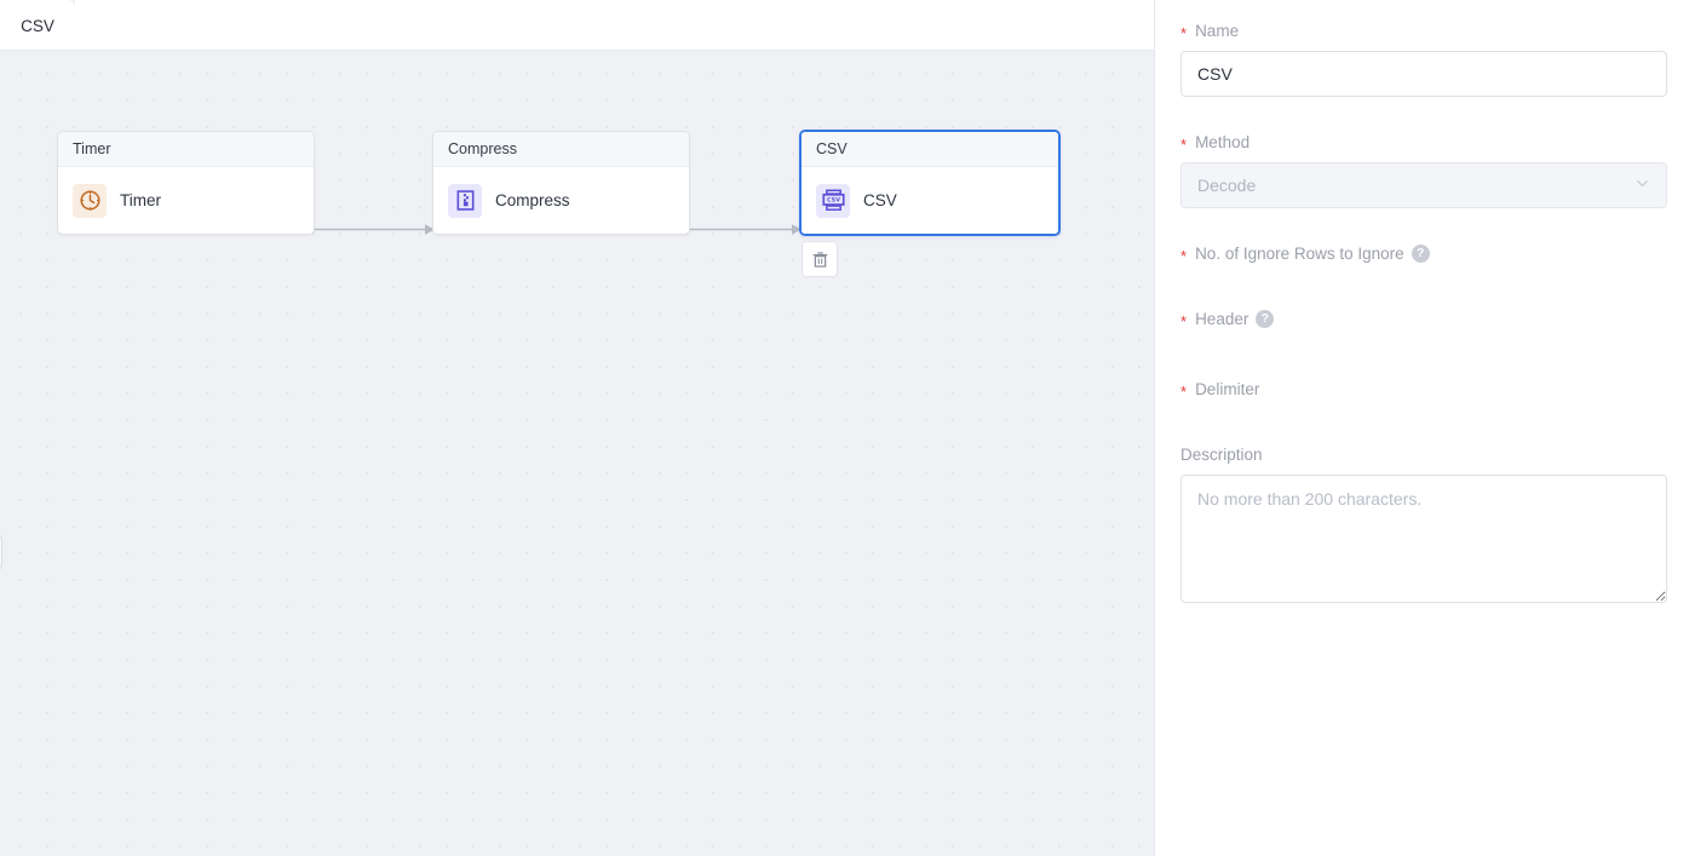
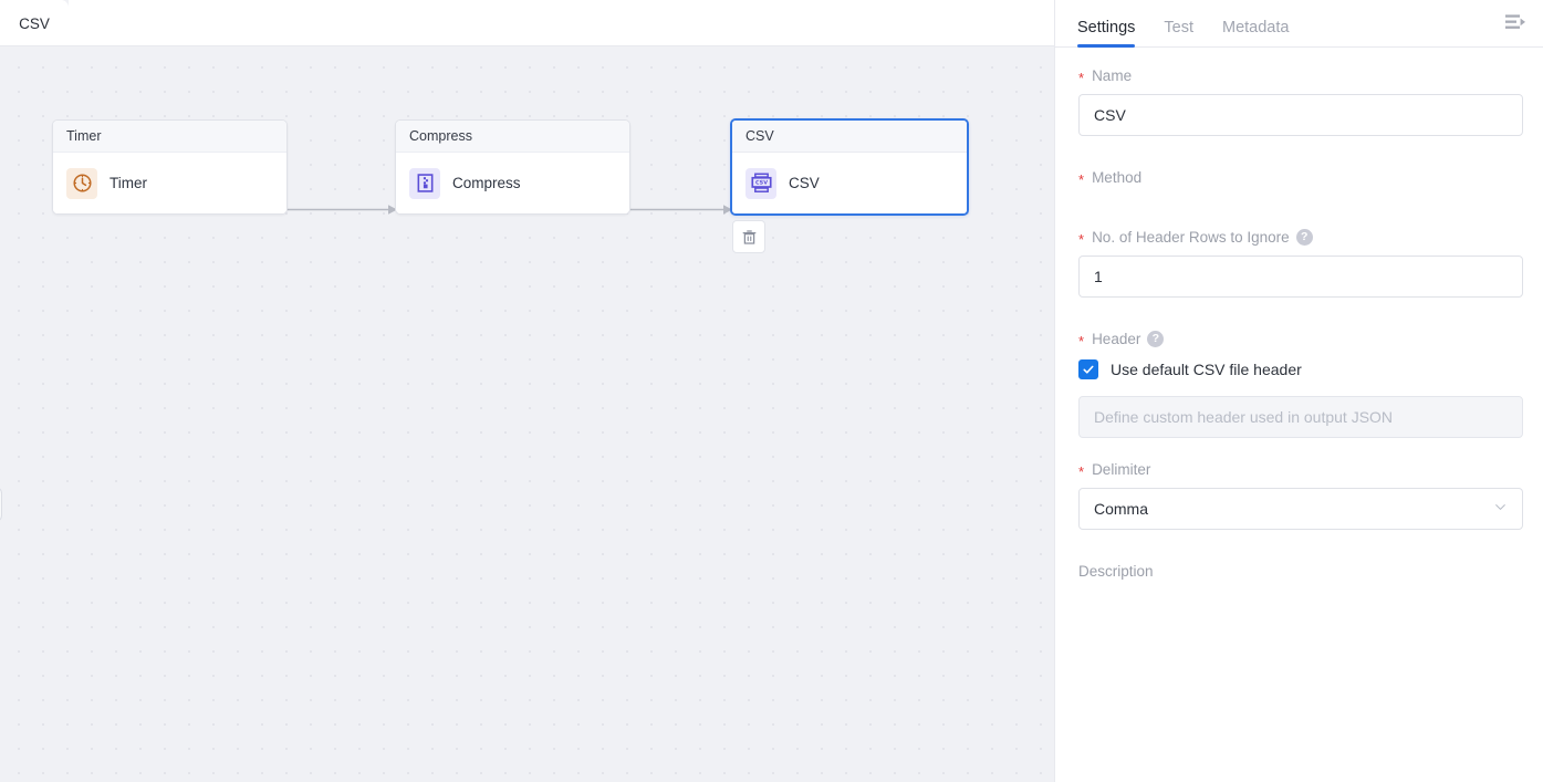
  CSV
  Timer
  Timer
  Compress
  Compress
  CSV
  CSV
+ Settings
+ Test
+ Metadata
  *
  Name
  CSV
  *
  Method
- Decode
  *
- No. of Ignore Rows to Ignore
+ No. of Header Rows to Ignore
  ?
+ 1
  *
  Header
  ?
+ Use default CSV file header
+ Define custom header used in output JSON
  *
  Delimiter
+ Comma
  Description
- No more than 200 characters.
